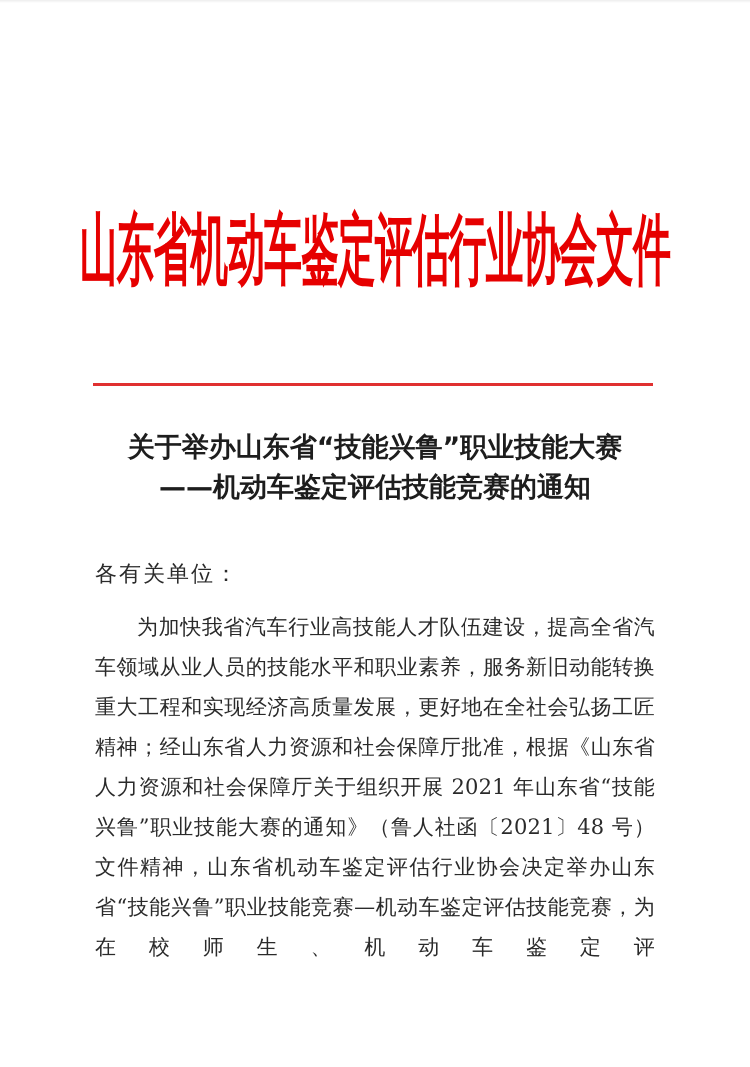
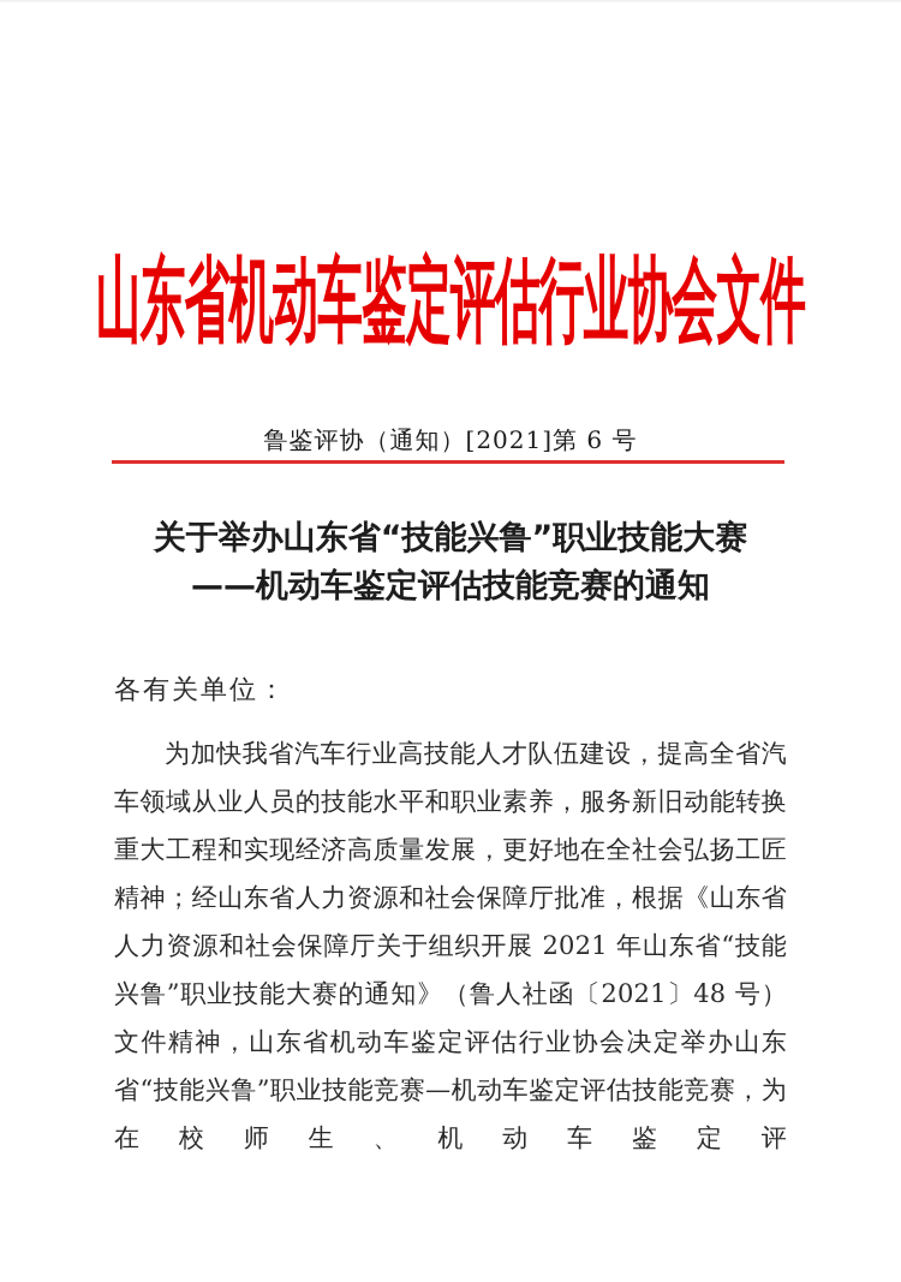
  山东省机动车鉴定评估行业协会文件
+ 鲁鉴评协（通知）[2021]第 6 号
  关于举办山东省“技能兴鲁”职业技能大赛
  ——机动车鉴定评估技能竞赛的通知
  各有关单位：
  为加快我省汽车行业高技能人才队伍建设，提高全省汽车领域从业人员的技能水平和职业素养，服务新旧动能转换重大工程和实现经济高质量发展，更好地在全社会弘扬工匠精神；经山东省人力资源和社会保障厅批准，根据《山东省人力资源和社会保障厅关于组织开展 2021 年山东省“技能兴鲁”职业技能大赛的通知》（鲁人社函〔2021〕48 号）文件精神，山东省机动车鉴定评估行业协会决定举办山东省“技能兴鲁”职业技能竞赛—机动车鉴定评估技能竞赛，为在校师生、机动车鉴定评
